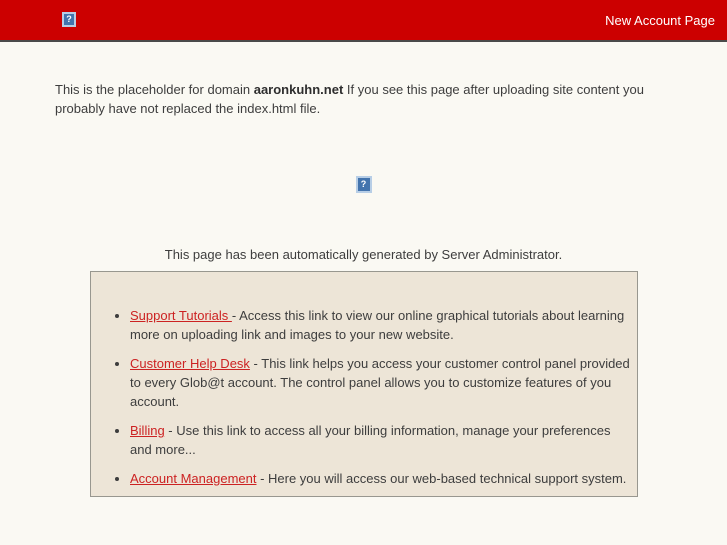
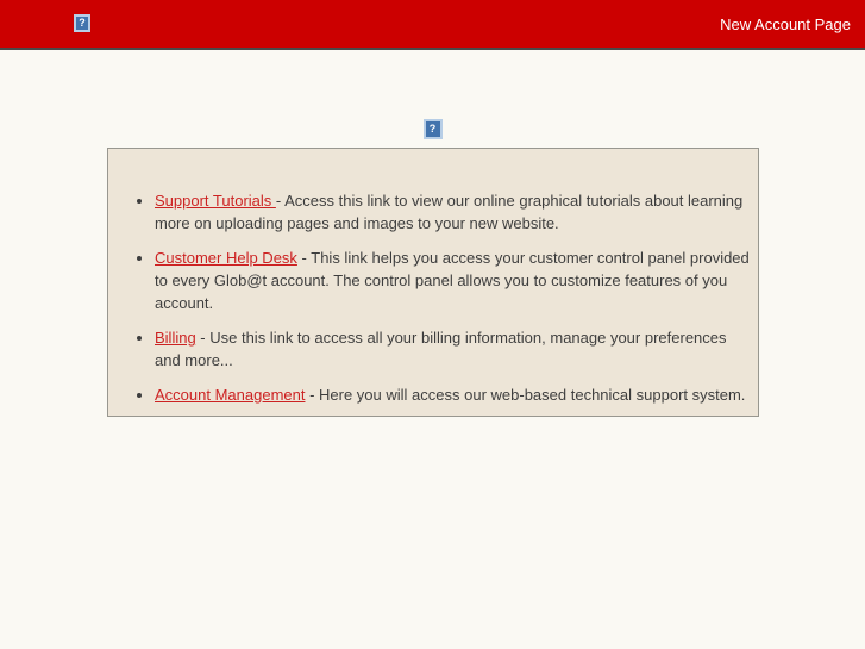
  ?
  New Account Page
- This is the placeholder for domain aaronkuhn.net If you see this page after uploading site content you probably have not replaced the index.html file.
  ?
- This page has been automatically generated by Server Administrator.
- Support Tutorials - Access this link to view our online graphical tutorials about learning more on uploading link and images to your new website.
+ Support Tutorials - Access this link to view our online graphical tutorials about learning more on uploading pages and images to your new website.
  Customer Help Desk - This link helps you access your customer control panel provided to every Glob@t account. The control panel allows you to customize features of you account.
  Billing - Use this link to access all your billing information, manage your preferences and more...
  Account Management - Here you will access our web-based technical support system.
